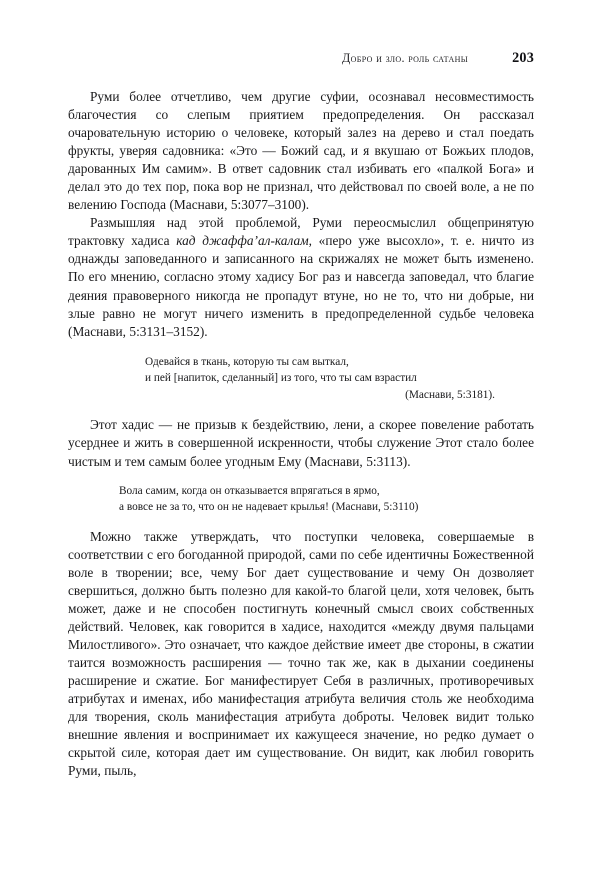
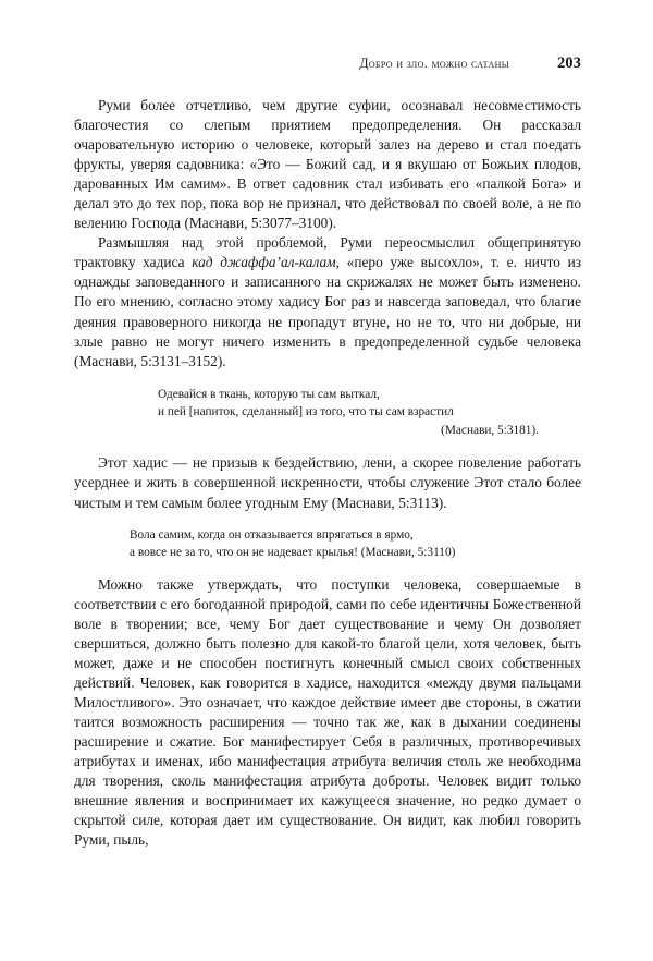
- добро и зло. роль сатаны
+ добро и зло. можно сатаны
  203
  Руми более отчетливо, чем другие суфии, осознавал несовместимость благочестия со слепым приятием предопределения. Он рассказал очаровательную историю о человеке, который залез на дерево и стал поедать фрукты, уверяя садовника: «Это — Божий сад, и я вкушаю от Божьих плодов, дарованных Им самим». В ответ садовник стал избивать его «палкой Бога» и делал это до тех пор, пока вор не признал, что действовал по своей воле, а не по велению Господа (Маснави, 5:3077–3100).
  Размышляя над этой проблемой, Руми переосмыслил общепринятую трактовку хадиса кад джаффа’ал-калам, «перо уже высохло», т. е. ничто из однажды заповеданного и записанного на скрижалях не может быть изменено. По его мнению, согласно этому хадису Бог раз и навсегда заповедал, что благие деяния правоверного никогда не пропадут втуне, но не то, что ни добрые, ни злые равно не могут ничего изменить в предопределенной судьбе человека (Маснави, 5:3131–3152).
  Одевайся в ткань, которую ты сам выткал,
  и пей [напиток, сделанный] из того, что ты сам взрастил
  (Маснави, 5:3181).
  Этот хадис — не призыв к бездействию, лени, а скорее повеление работать усерднее и жить в совершенной искренности, чтобы служение Этот стало более чистым и тем самым более угодным Ему (Маснави, 5:3113).
  Вола самим, когда он отказывается впрягаться в ярмо,
  а вовсе не за то, что он не надевает крылья! (Маснави, 5:3110)
  Можно также утверждать, что поступки человека, совершаемые в соответствии с его богоданной природой, сами по себе идентичны Божественной воле в творении; все, чему Бог дает существование и чему Он дозволяет свершиться, должно быть полезно для какой-то благой цели, хотя человек, быть может, даже и не способен постигнуть конечный смысл своих собственных действий. Человек, как говорится в хадисе, находится «между двумя пальцами Милостливого». Это означает, что каждое действие имеет две стороны, в сжатии таится возможность расширения — точно так же, как в дыхании соединены расширение и сжатие. Бог манифестирует Себя в различных, противоречивых атрибутах и именах, ибо манифестация атрибута величия столь же необходима для творения, сколь манифестация атрибута доброты. Человек видит только внешние явления и воспринимает их кажущееся значение, но редко думает о скрытой силе, которая дает им существование. Он видит, как любил говорить Руми, пыль,
